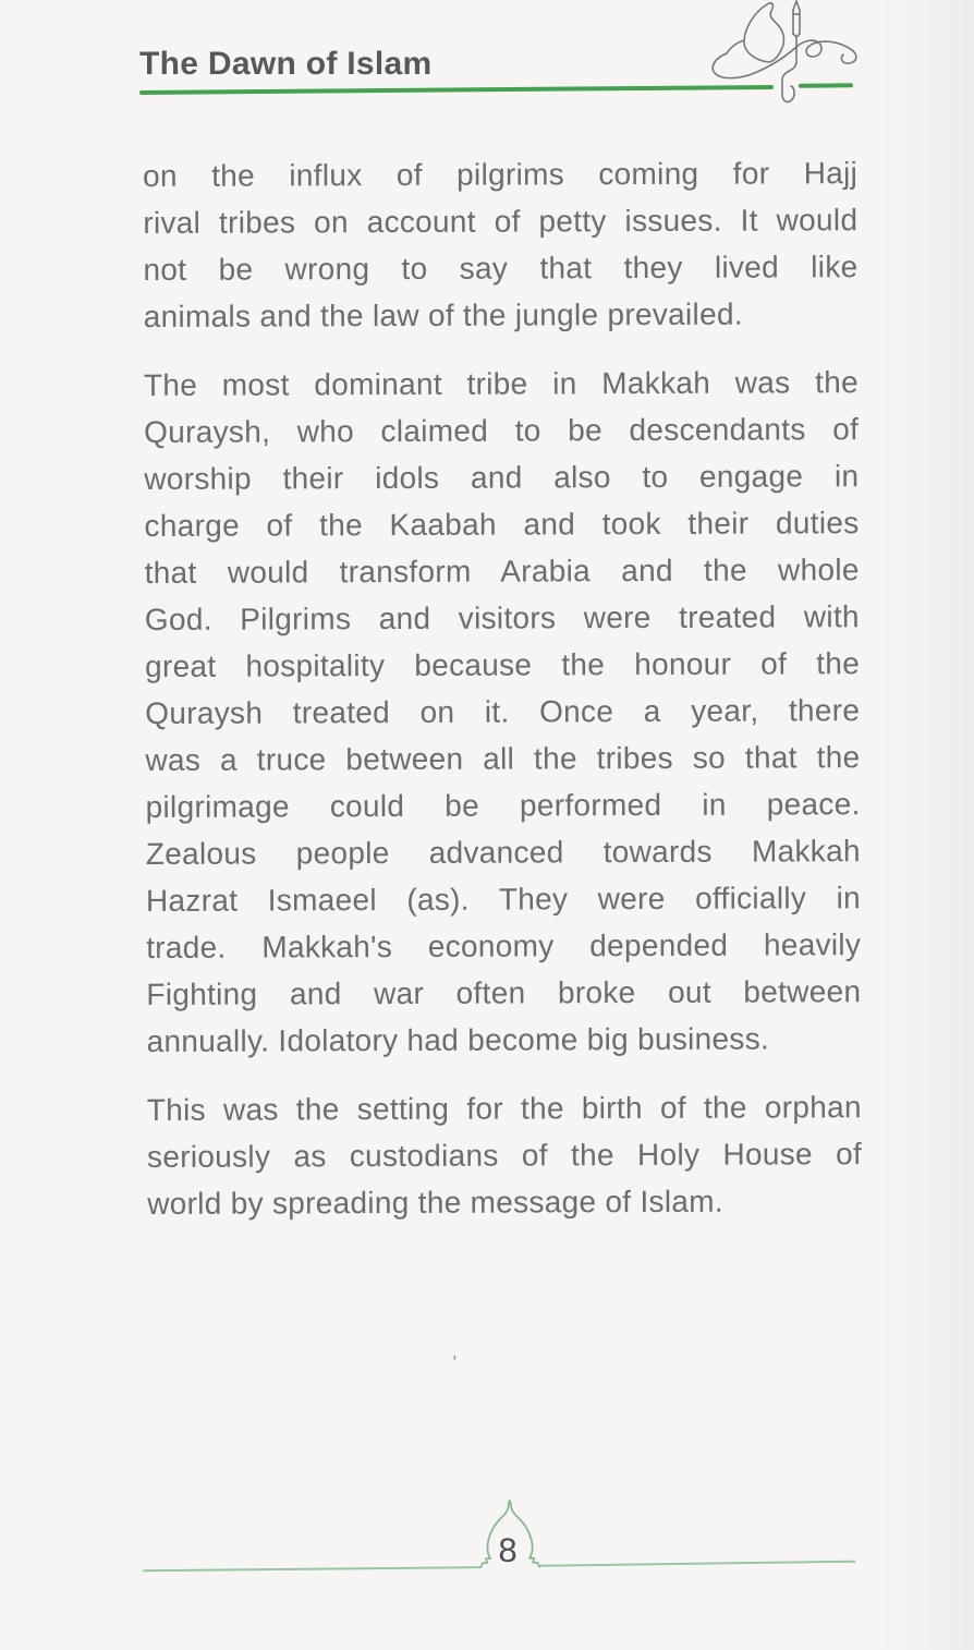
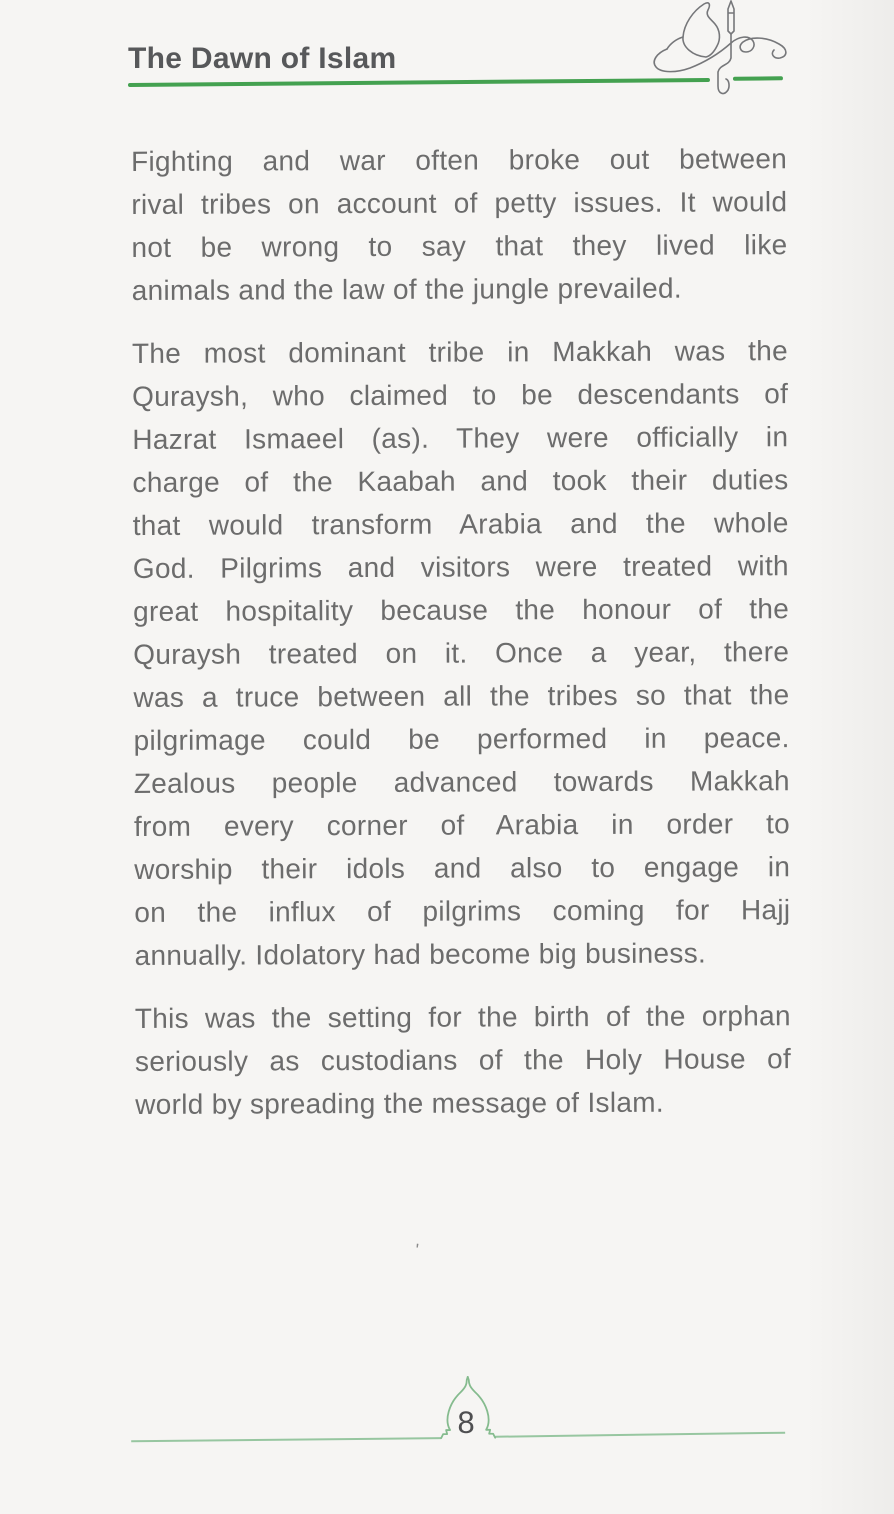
  The Dawn of Islam
- on the influx of pilgrims coming for Hajj
+ Fighting and war often broke out between
  rival tribes on account of petty issues. It would
  not be wrong to say that they lived like
  animals and the law of the jungle prevailed.
  The most dominant tribe in Makkah was the
  Quraysh, who claimed to be descendants of
- worship their idols and also to engage in
+ Hazrat Ismaeel (as). They were officially in
  charge of the Kaabah and took their duties
  that would transform Arabia and the whole
  God. Pilgrims and visitors were treated with
  great hospitality because the honour of the
  Quraysh treated on it. Once a year, there
  was a truce between all the tribes so that the
  pilgrimage could be performed in peace.
  Zealous people advanced towards Makkah
+ from every corner of Arabia in order to
- Hazrat Ismaeel (as). They were officially in
+ worship their idols and also to engage in
- trade. Makkah's economy depended heavily
- Fighting and war often broke out between
+ on the influx of pilgrims coming for Hajj
  annually. Idolatory had become big business.
  This was the setting for the birth of the orphan
  seriously as custodians of the Holy House of
  world by spreading the message of Islam.
  8
